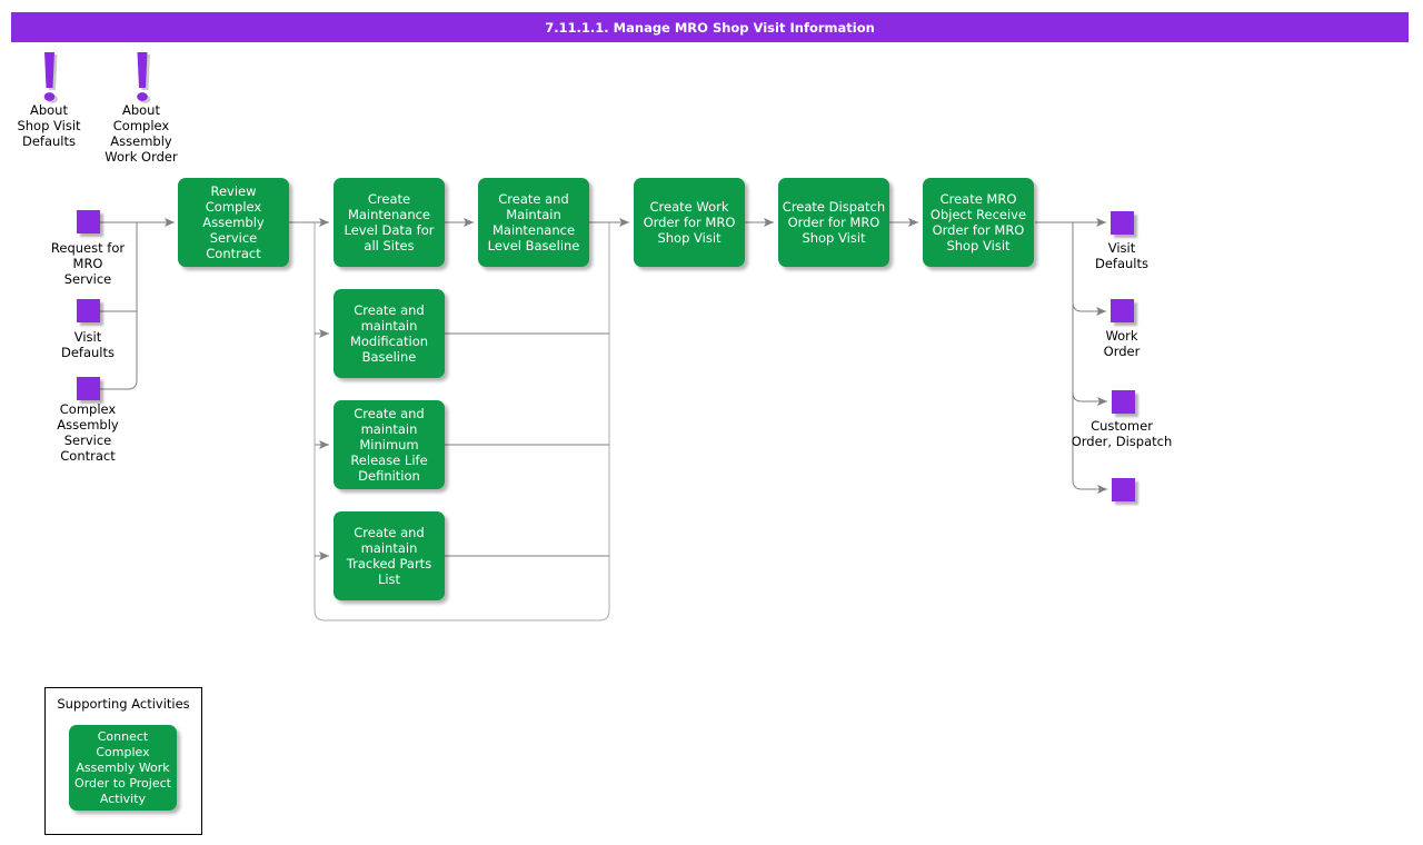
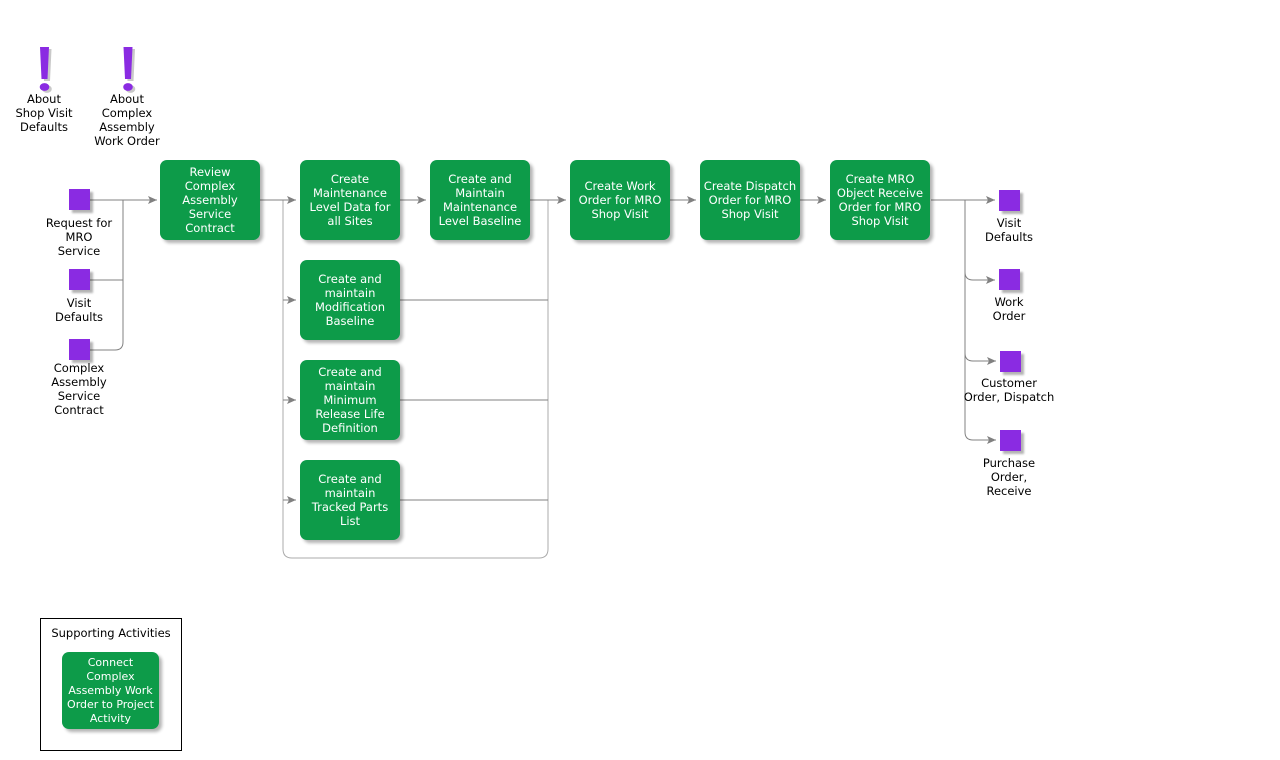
- 7.11.1.1. Manage MRO Shop Visit Information
  About
  Shop Visit
  Defaults
  About
  Complex
  Assembly
  Work Order
  Request for
  MRO
  Service
  Visit
  Defaults
  Complex
  Assembly
  Service
  Contract
  Review
  Complex
  Assembly
  Service
  Contract
  Create
  Maintenance
  Level Data for
  all Sites
  Create and
  Maintain
  Maintenance
  Level Baseline
  Create Work
  Order for MRO
  Shop Visit
  Create Dispatch
  Order for MRO
  Shop Visit
  Create MRO
  Object Receive
  Order for MRO
  Shop Visit
  Create and
  maintain
  Modification
  Baseline
  Create and
  maintain
  Minimum
  Release Life
  Definition
  Create and
  maintain
  Tracked Parts
  List
  Visit
  Defaults
  Work
  Order
  Customer
  Order, Dispatch
+ Purchase
+ Order,
+ Receive
  Supporting Activities
  Connect
  Complex
  Assembly Work
  Order to Project
  Activity
